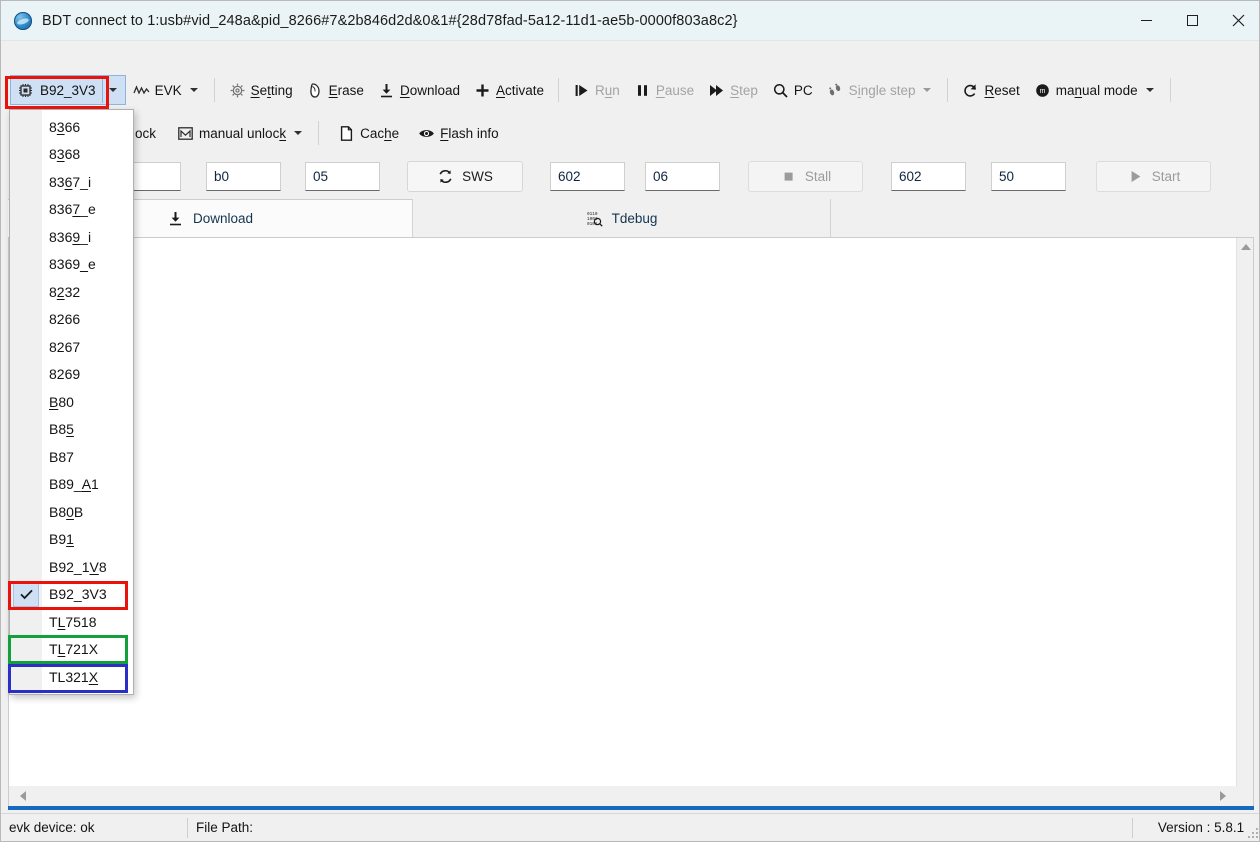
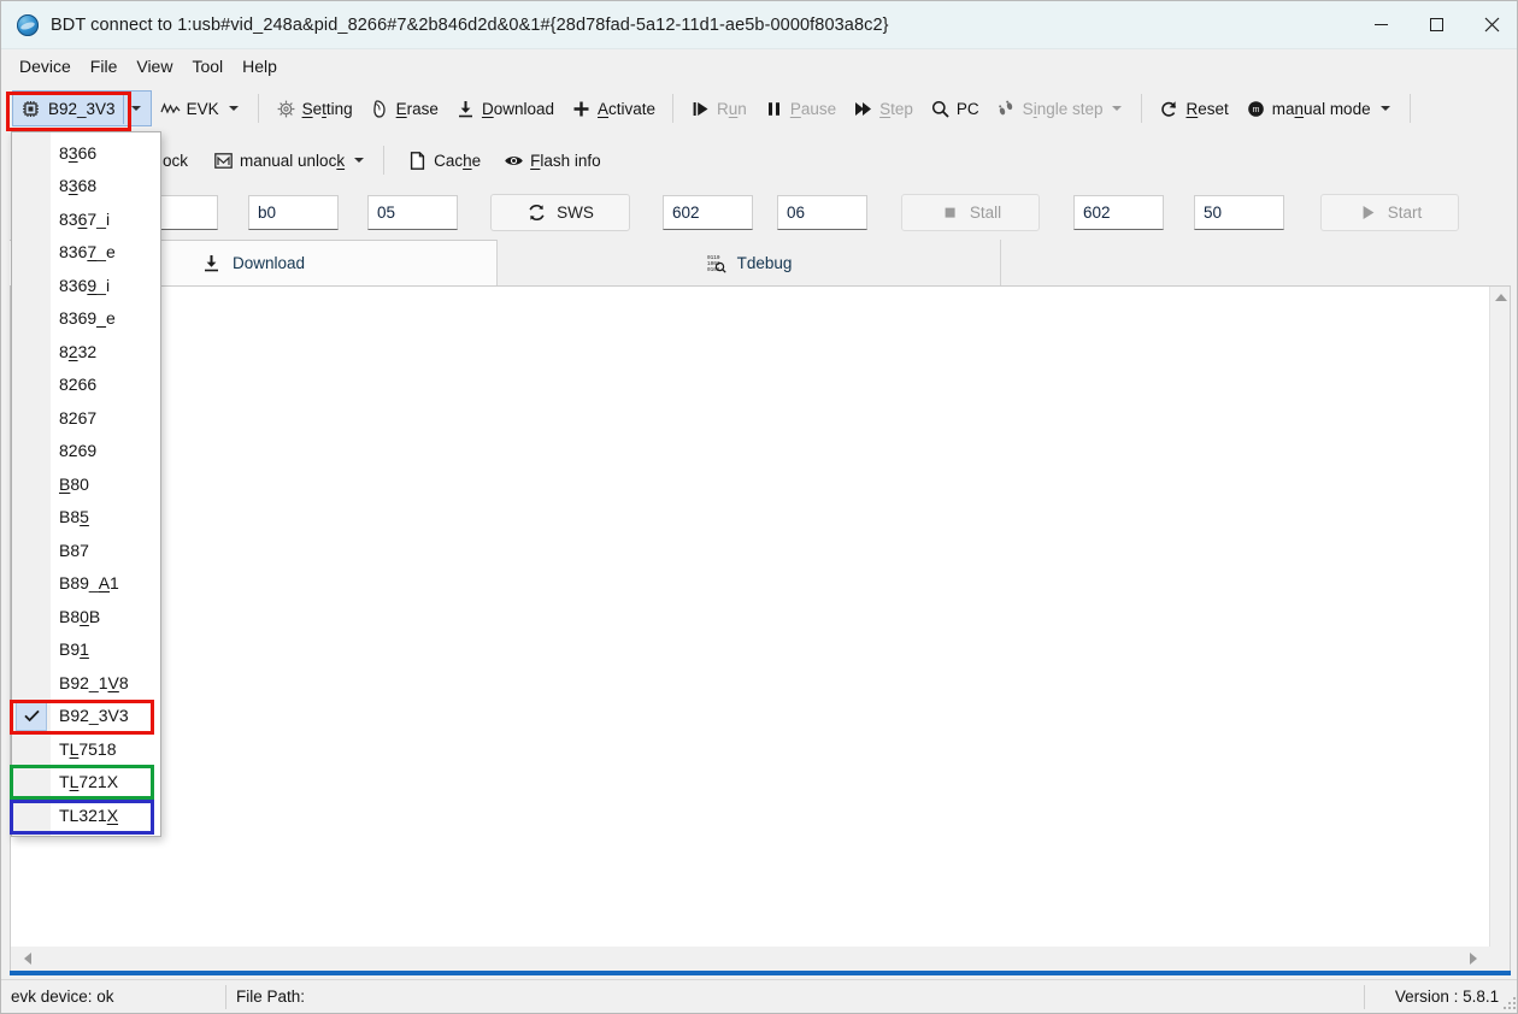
  BDT connect to 1:usb#vid_248a&pid_8266#7&2b846d2d&0&1#{28d78fad-5a12-11d1-ae5b-0000f803a8c2}
+ Device
+ File
+ View
+ Tool
+ Help
  B92_3V3
  EVK
  Setting
  Erase
  Download
  Activate
  Run
  Pause
  Step
  PC
  Single step
  Reset
  manual mode
  ock
  manual unlock
  Cache
  Flash info
  b0
  05
  SWS
  602
  06
  Stall
  602
  50
  Start
  Download
  Tdebug
  evk device: ok
  File Path:
  Version : 5.8.1
  8366
  8368
  8367_i
  8367_e
  8369_i
  8369_e
  8232
  8266
  8267
  8269
  B80
  B85
  B87
  B89_A1
  B80B
  B91
  B92_1V8
  B92_3V3
  TL7518
  TL721X
  TL321X
